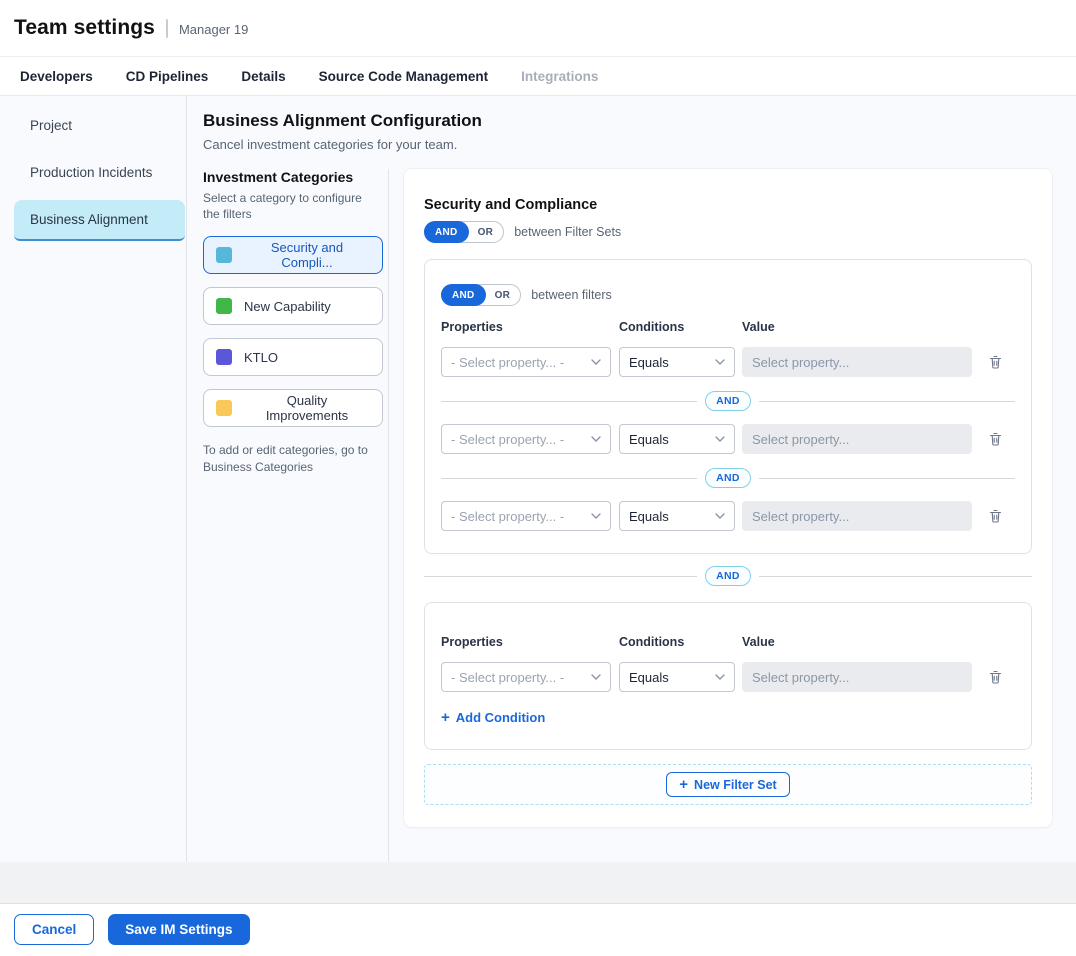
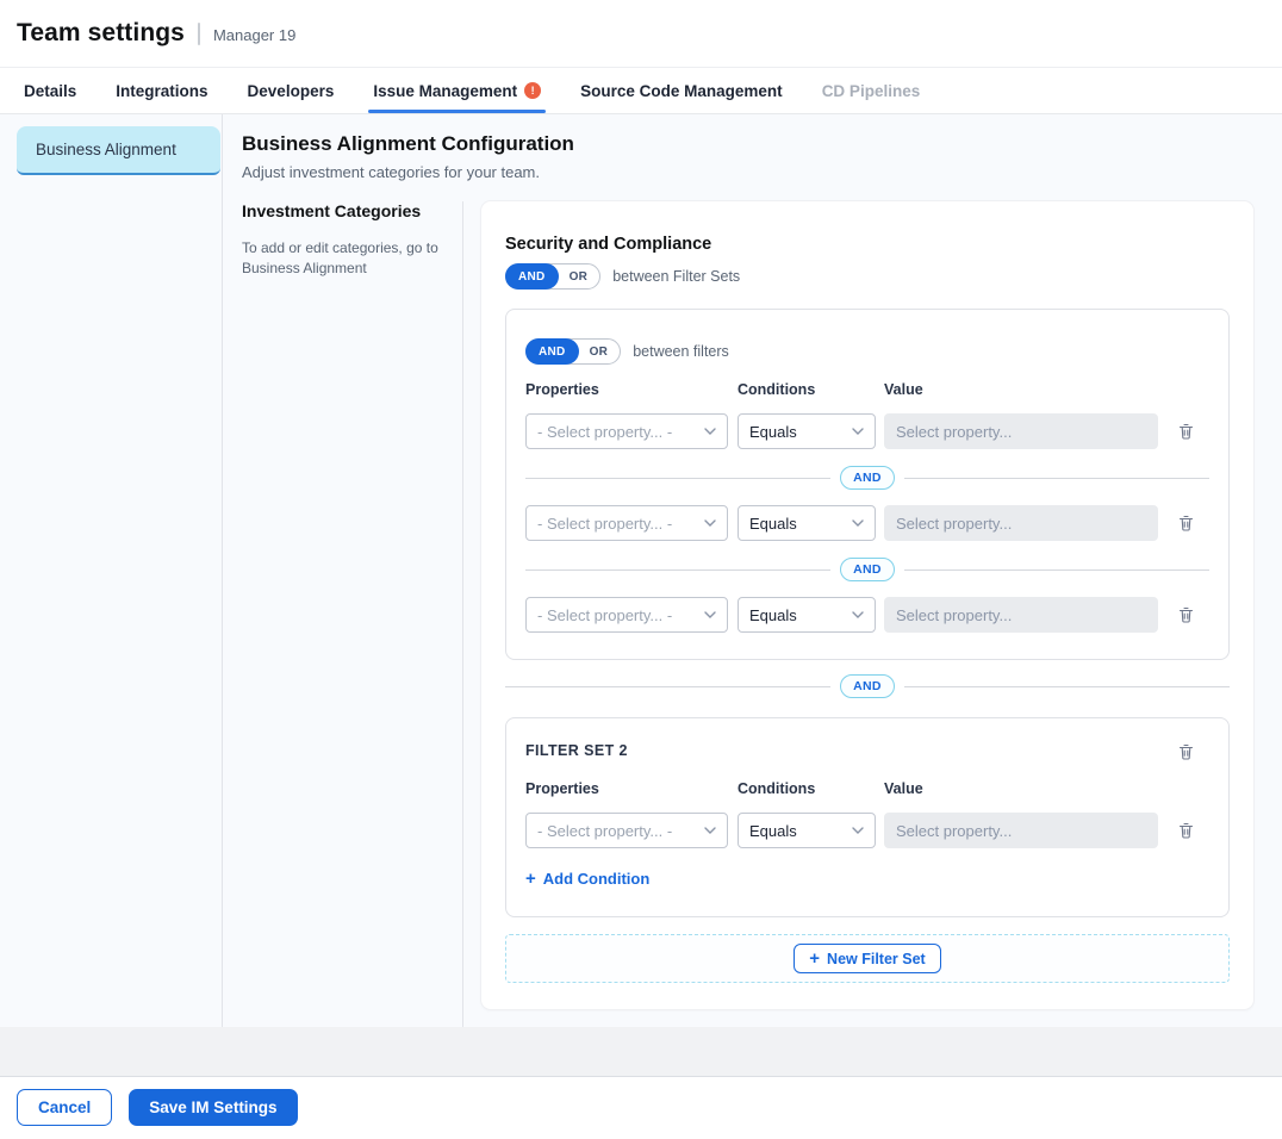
  Team settings
  Manager 19
- Developers
+ Details
- CD Pipelines
+ Integrations
- Details
+ Developers
+ Issue Management
+ !
  Source Code Management
- Integrations
+ CD Pipelines
- Project
- Production Incidents
  Business Alignment
  Business Alignment Configuration
- Cancel investment categories for your team.
+ Adjust investment categories for your team.
  Investment Categories
- Select a category to configure the filters
- Security and Compli...
- New Capability
- KTLO
- Quality Improvements
- To add or edit categories, go to Business Categories
+ To add or edit categories, go to Business Alignment
  Security and Compliance
  AND
  OR
  between Filter Sets
  AND
  OR
  between filters
  Properties
  Conditions
  Value
  - Select property... -
  Equals
  Select property...
  AND
  - Select property... -
  Equals
  Select property...
  AND
  - Select property... -
  Equals
  Select property...
  AND
+ FILTER SET 2
  Properties
  Conditions
  Value
  - Select property... -
  Equals
  Select property...
  +
  Add Condition
  +
  New Filter Set
  Cancel
  Save IM Settings
